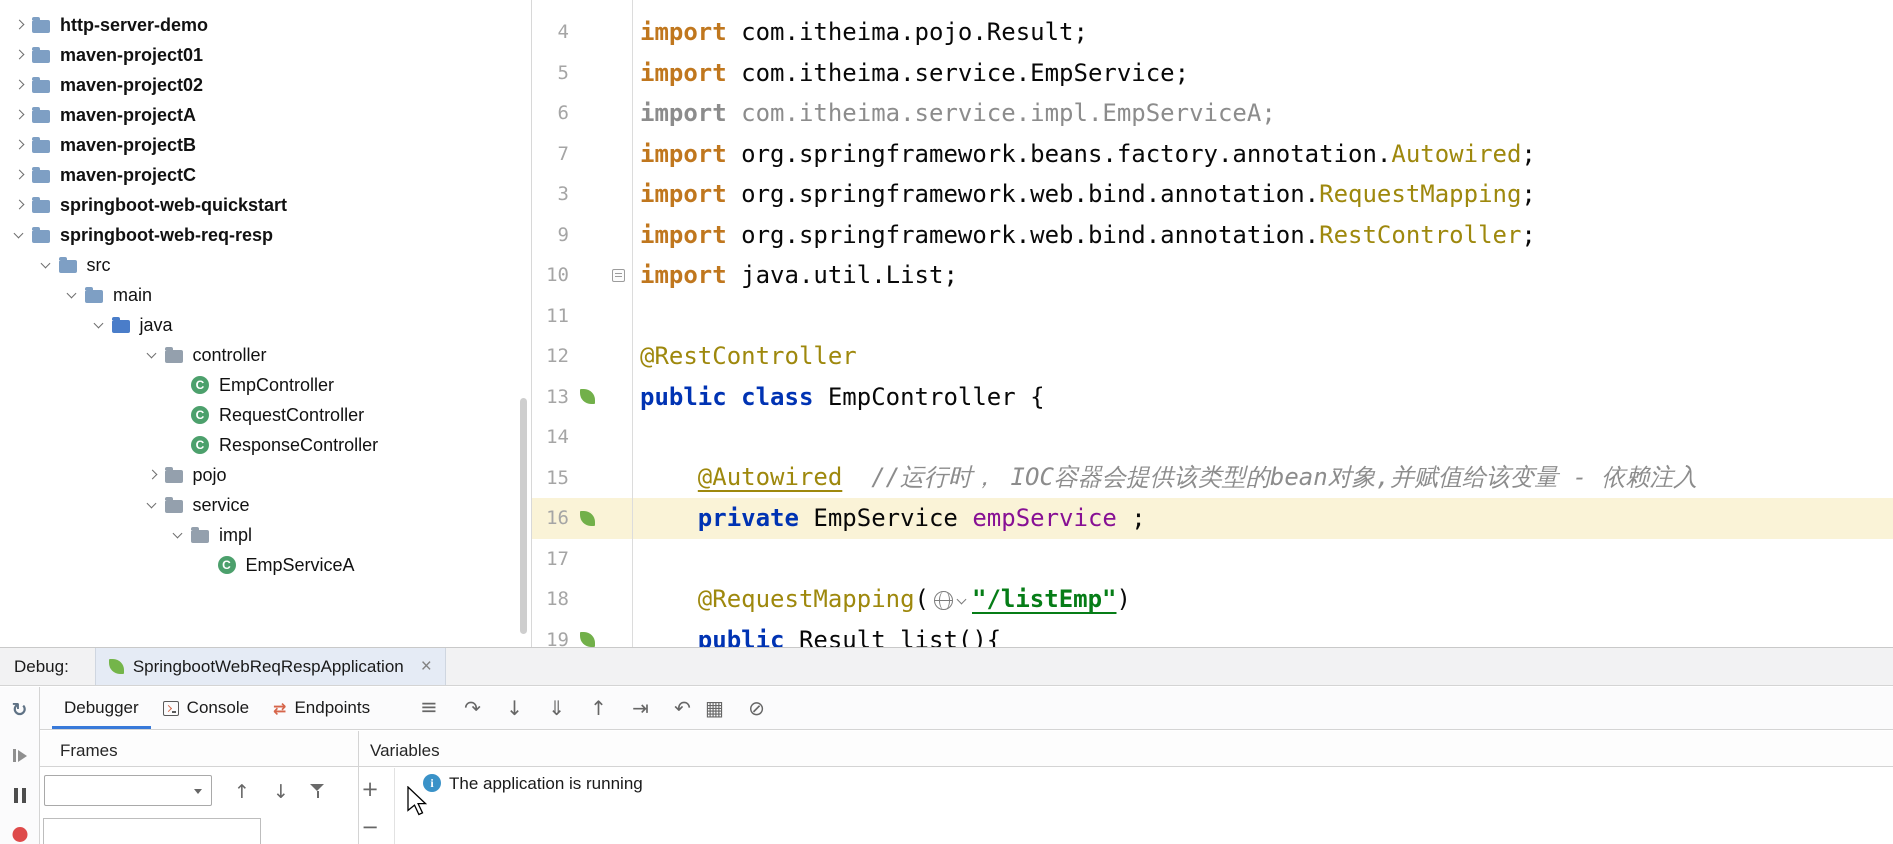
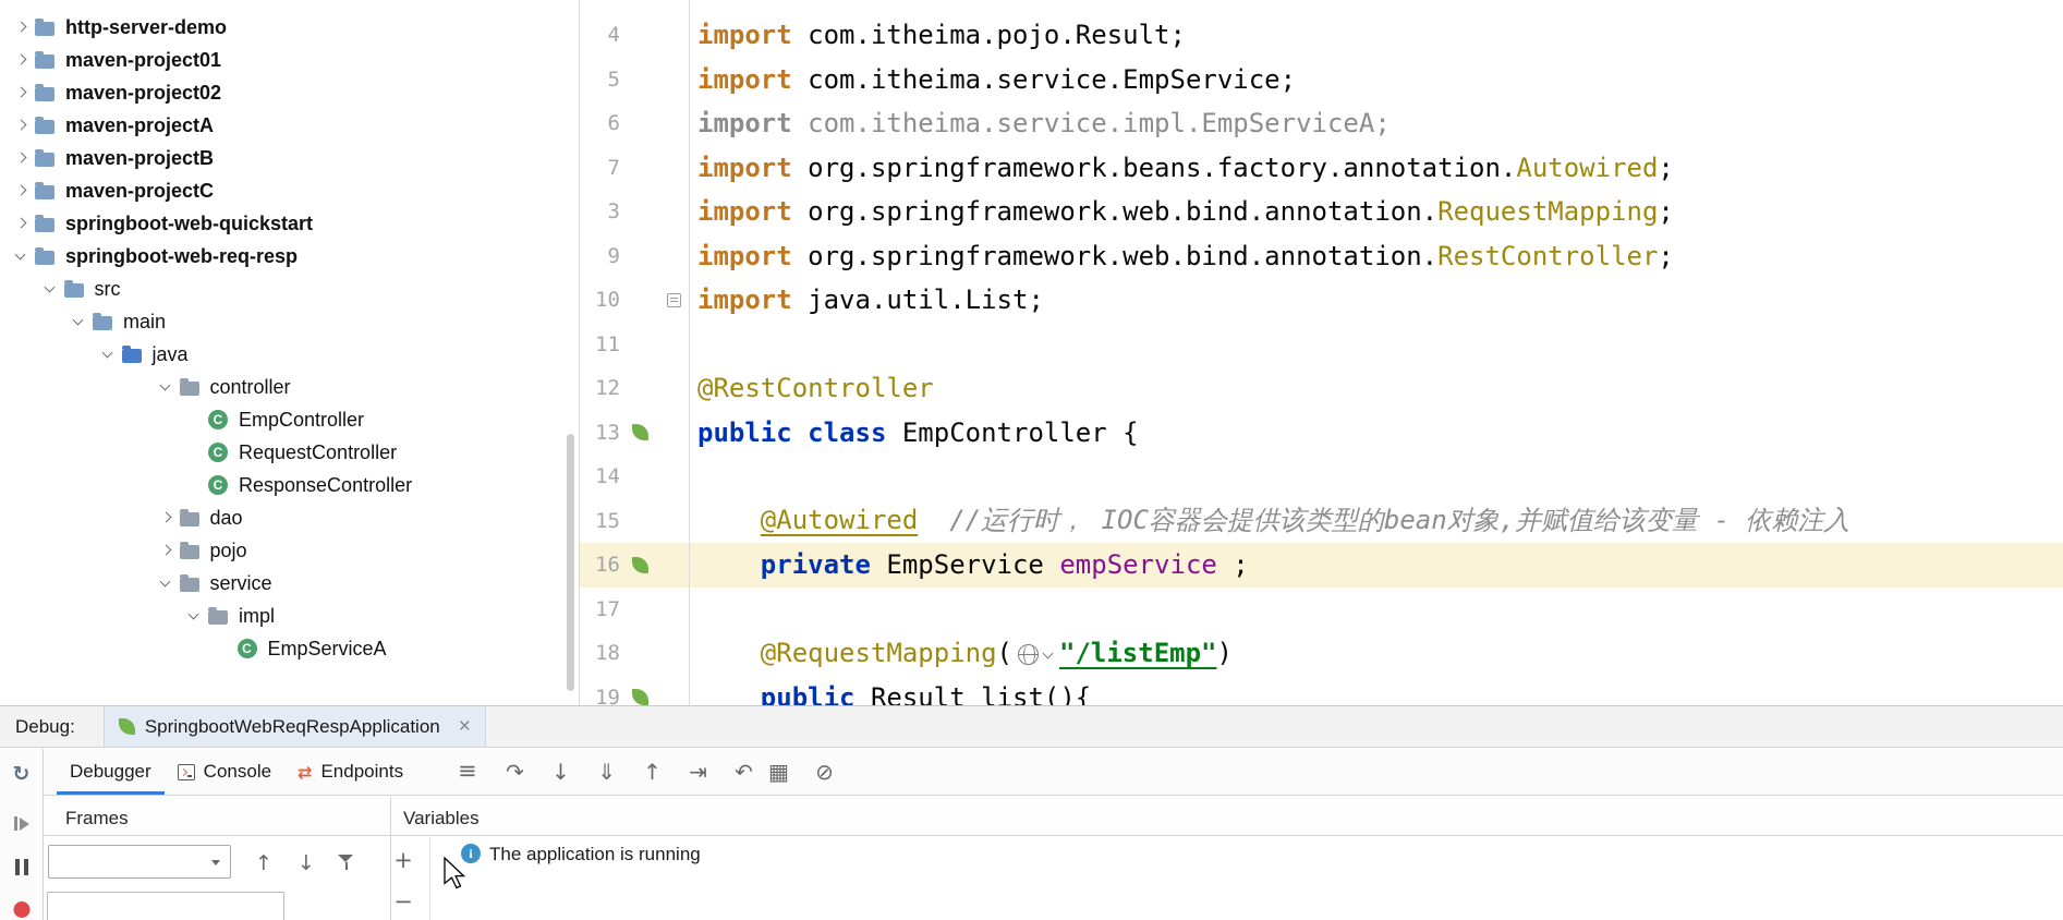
  http-server-demo
  maven-project01
  maven-project02
  maven-projectA
  maven-projectB
  maven-projectC
  springboot-web-quickstart
  springboot-web-req-resp
  src
  main
  java
  controller
  C
  EmpController
  C
  RequestController
  C
  ResponseController
+ dao
  pojo
  service
  impl
  C
  EmpServiceA
  4
  import com.itheima.pojo.Result;
  5
  import com.itheima.service.EmpService;
  6
  import com.itheima.service.impl.EmpServiceA;
  7
  import org.springframework.beans.factory.annotation.Autowired;
  3
  import org.springframework.web.bind.annotation.RequestMapping;
  9
  import org.springframework.web.bind.annotation.RestController;
  10
  import java.util.List;
  11
  12
  @RestController
  13
  public class EmpController {
  14
  15
  @Autowired //运行时， IOC容器会提供该类型的bean对象,并赋值给该变量 - 依赖注入
  16
  private EmpService empService ;
  17
  18
  @RequestMapping( "/listEmp")
  19
  public Result list(){
  Debug:
  SpringbootWebReqRespApplication
  ×
  Debugger
  Console
  Endpoints
  ≡
  ↷
  ↓
  ⇓
  ↑
  ⇥
  ↶
  ▦
  ⊘
  Frames
  Variables
  ↻
  ↑
  ↓
  +
  −
  The application is running
